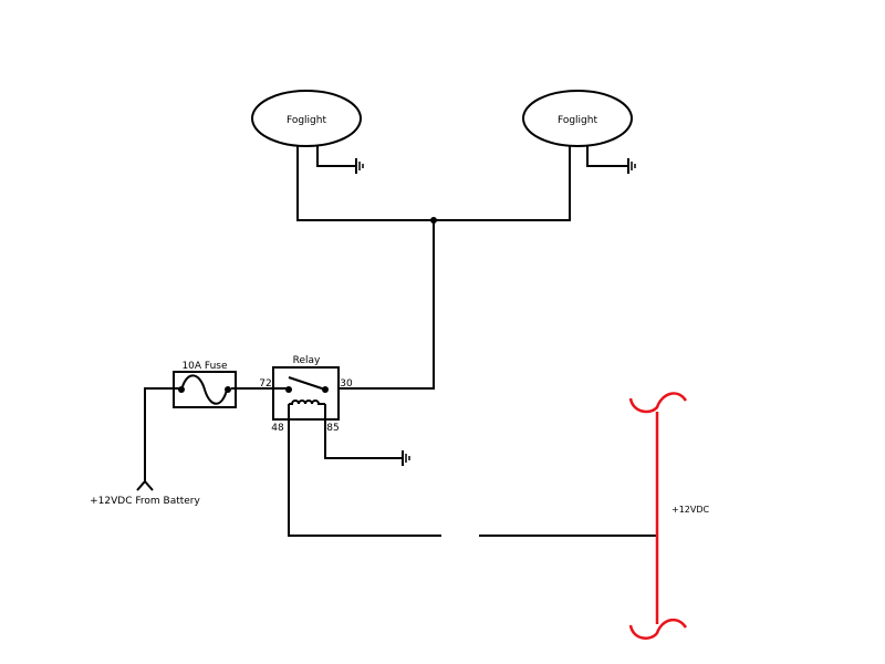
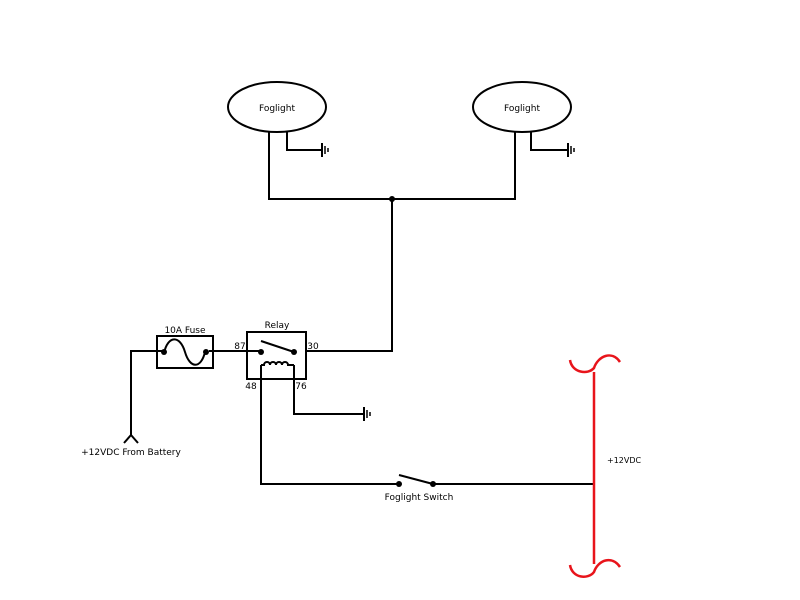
  Foglight
  Foglight
  +12VDC From Battery
  10A Fuse
  Relay
- 72
+ 87
  30
  48
- 85
+ 76
+ Foglight Switch
  +12VDC
